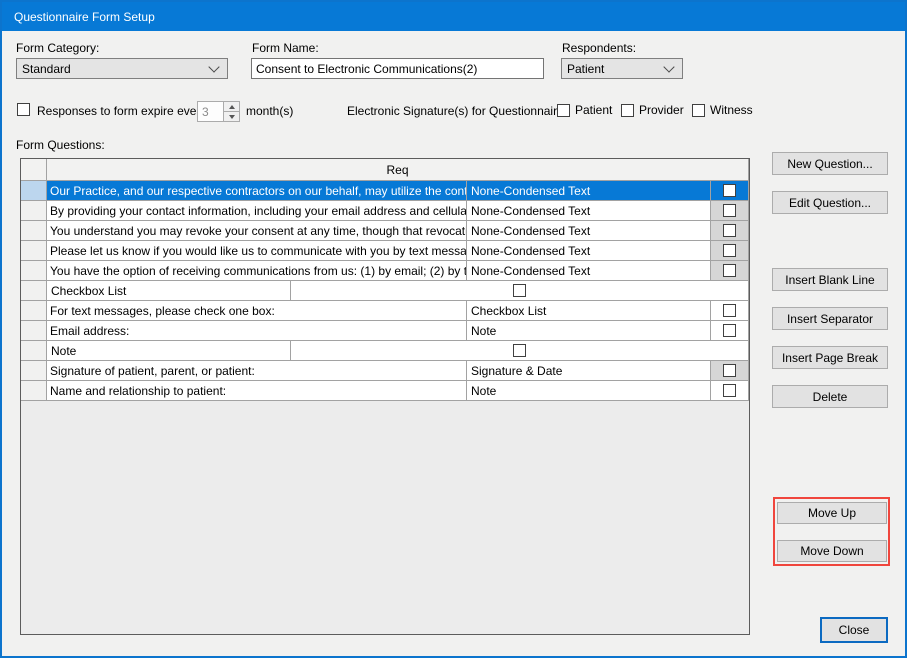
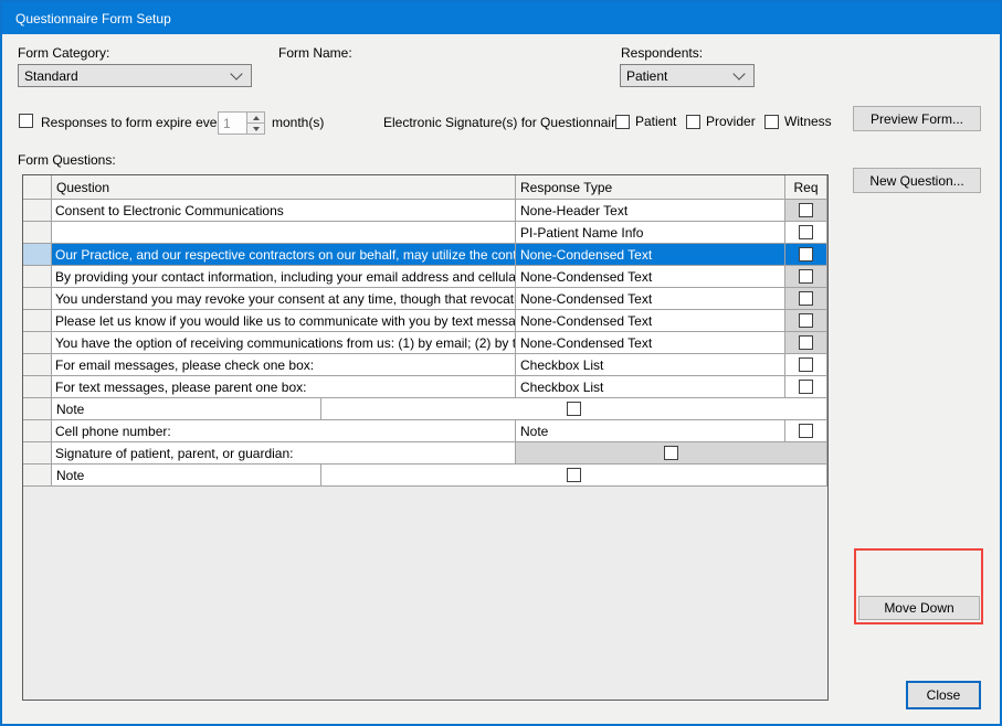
  Questionnaire Form Setup
  Form Category:
  Standard
  Form Name:
- Consent to Electronic Communications(2)
  Respondents:
  Patient
  Responses to form expire eve
- 3
+ 1
  month(s)
  Electronic Signature(s) for Questionnair
  Patient
  Provider
  Witness
  Form Questions:
+ Question
+ Response Type
  Req
+ Consent to Electronic Communications
+ None-Header Text
+ PI-Patient Name Info
  Our Practice, and our respective contractors on our behalf, may utilize the cont
  None-Condensed Text
  By providing your contact information, including your email address and cellula
  None-Condensed Text
  You understand you may revoke your consent at any time, though that revocati
  None-Condensed Text
  Please let us know if you would like us to communicate with you by text messa
  None-Condensed Text
  You have the option of receiving communications from us: (1) by email; (2) by t
  None-Condensed Text
+ For email messages, please check one box:
  Checkbox List
- For text messages, please check one box:
+ For text messages, please parent one box:
  Checkbox List
- Email address:
  Note
+ Cell phone number:
  Note
- Signature of patient, parent, or patient:
+ Signature of patient, parent, or guardian:
- Signature & Date
- Name and relationship to patient:
  Note
+ Preview Form...
  New Question...
- Edit Question...
- Insert Blank Line
- Insert Separator
- Insert Page Break
- Delete
- Move Up
  Move Down
  Close
